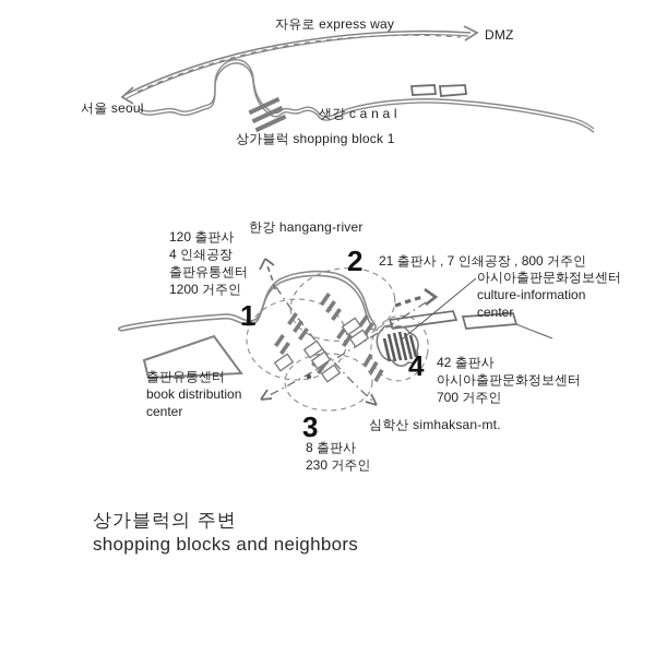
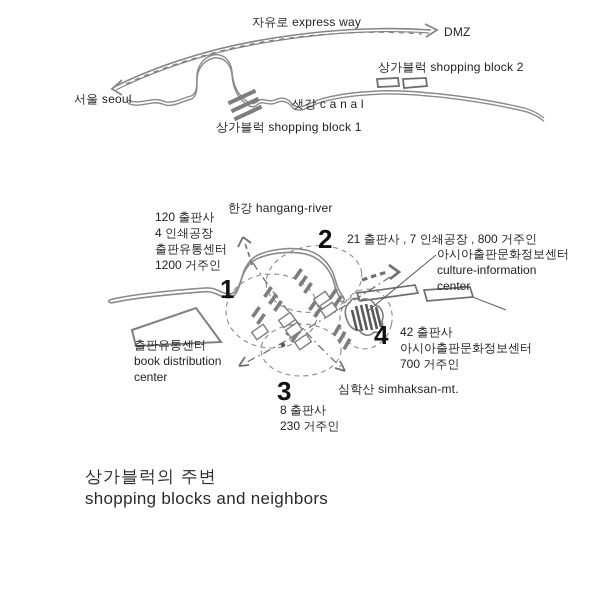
  자유로 express way
  DMZ
  서울 seoul
  샛강 c a n a l
  상가블럭 shopping block 1
+ 상가블럭 shopping block 2
  한강 hangang-river
  120 출판사
  4 인쇄공장
  출판유통센터
  1200 거주인
  1
  2
  21 출판사 , 7 인쇄공장 , 800 거주인
  아시아출판문화정보센터
  culture-information
  center
  4
  42 출판사
  아시아출판문화정보센터
  700 거주인
  출판유통센터
  book distribution
  center
  3
  8 출판사
  230 거주인
  심학산 simhaksan-mt.
  상가블럭의 주변
  shopping blocks and neighbors
